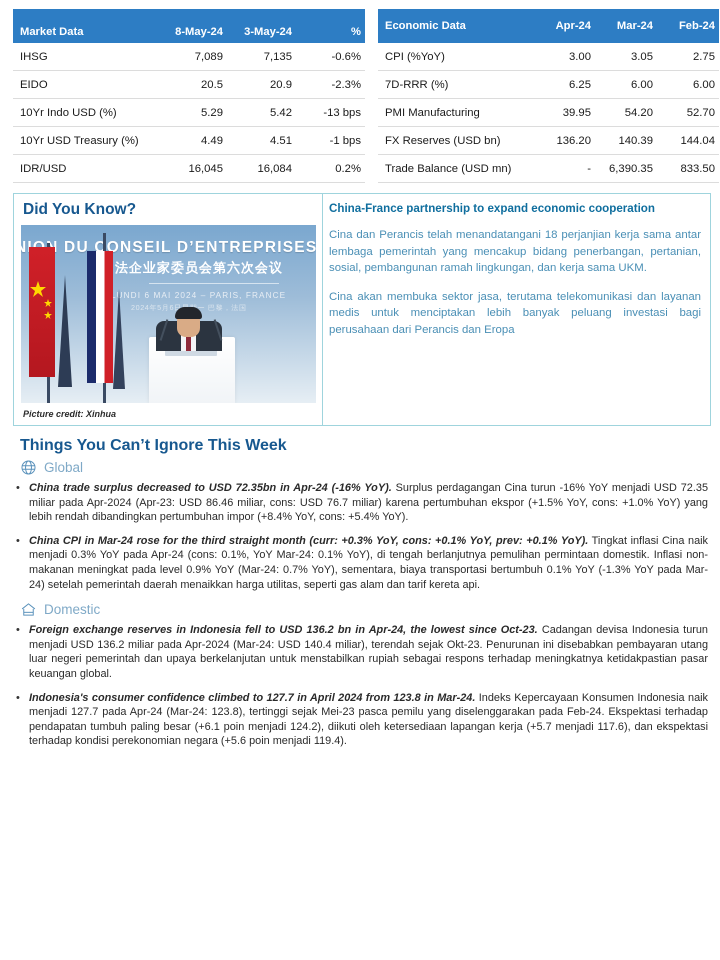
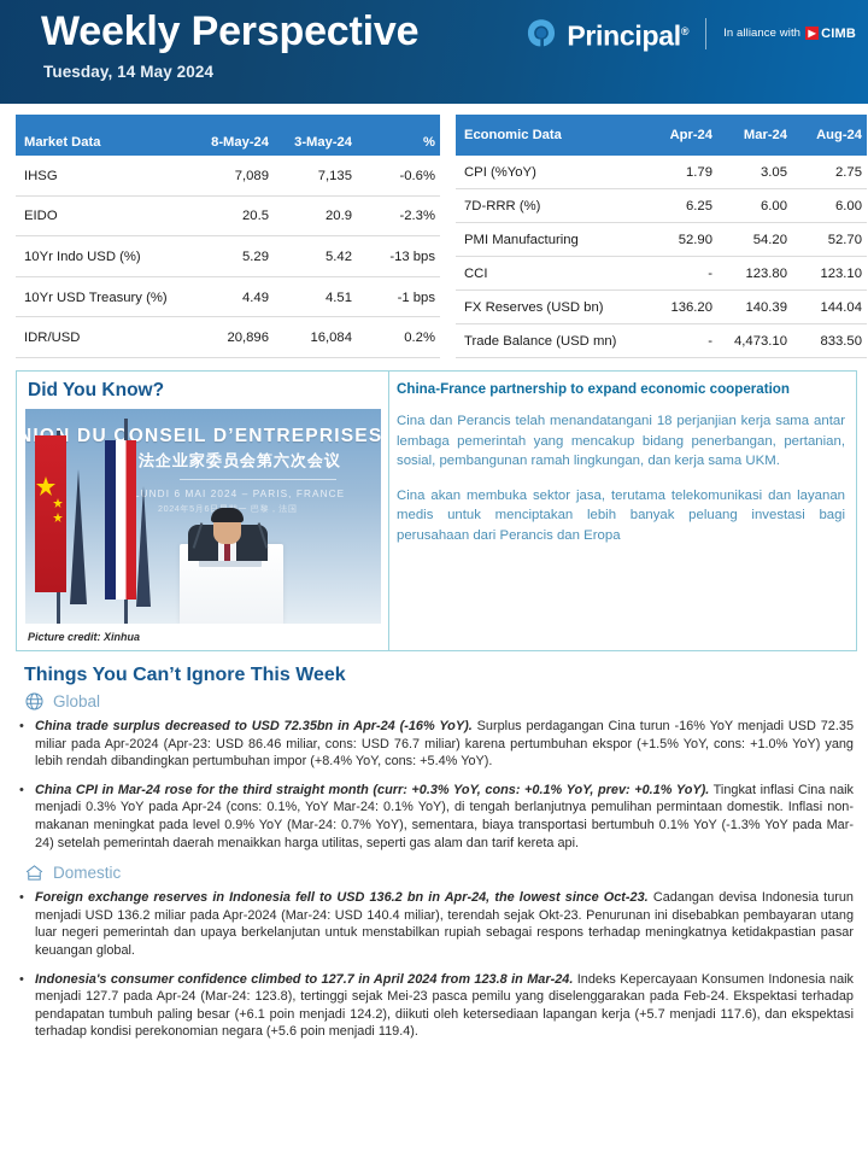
+ Weekly Perspective
+ Tuesday, 14 May 2024
+ Principal®
+ In alliance with
+ ▶
+ CIMB
  Market Data	8-May-24	3-May-24	%
  IHSG	7,089	7,135	-0.6%
  EIDO	20.5	20.9	-2.3%
  10Yr Indo USD (%)	5.29	5.42	-13 bps
  10Yr USD Treasury (%)	4.49	4.51	-1 bps
- IDR/USD	16,045	16,084	0.2%
+ IDR/USD	20,896	16,084	0.2%
- Economic Data	Apr-24	Mar-24	Feb-24
+ Economic Data	Apr-24	Mar-24	Aug-24
- CPI (%YoY)	3.00	3.05	2.75
+ CPI (%YoY)	1.79	3.05	2.75
  7D-RRR (%)	6.25	6.00	6.00
- PMI Manufacturing	39.95	54.20	52.70
+ PMI Manufacturing	52.90	54.20	52.70
+ CCI	-	123.80	123.10
  FX Reserves (USD bn)	136.20	140.39	144.04
- Trade Balance (USD mn)	-	6,390.35	833.50
+ Trade Balance (USD mn)	-	4,473.10	833.50
  Did You Know?
  N DU CONSEIL D’ENTREPRISES
  法企业家委员会第六次会议
  LUNDI 6 MAI 2024 – PARIS, FRANCE
  2024年5月6日一 巴黎，法国
  Picture credit: Xinhua
  China-France partnership to expand economic cooperation
  Cina dan Perancis telah menandatangani 18 perjanjian kerja sama antar lembaga pemerintah yang mencakup bidang penerbangan, pertanian, sosial, pembangunan ramah lingkungan, dan kerja sama UKM.
  Cina akan membuka sektor jasa, terutama telekomunikasi dan layanan medis untuk menciptakan lebih banyak peluang investasi bagi perusahaan dari Perancis dan Eropa
  Things You Can’t Ignore This Week
  Global
  •
  China trade surplus decreased to USD 72.35bn in Apr-24 (-16% YoY). Surplus perdagangan Cina turun -16% YoY menjadi USD 72.35 miliar pada Apr-2024 (Apr-23: USD 86.46 miliar, cons: USD 76.7 miliar) karena pertumbuhan ekspor (+1.5% YoY, cons: +1.0% YoY) yang lebih rendah dibandingkan pertumbuhan impor (+8.4% YoY, cons: +5.4% YoY).
  •
  China CPI in Mar-24 rose for the third straight month (curr: +0.3% YoY, cons: +0.1% YoY, prev: +0.1% YoY). Tingkat inflasi Cina naik menjadi 0.3% YoY pada Apr-24 (cons: 0.1%, YoY Mar-24: 0.1% YoY), di tengah berlanjutnya pemulihan permintaan domestik. Inflasi non-makanan meningkat pada level 0.9% YoY (Mar-24: 0.7% YoY), sementara, biaya transportasi bertumbuh 0.1% YoY (-1.3% YoY pada Mar-24) setelah pemerintah daerah menaikkan harga utilitas, seperti gas alam dan tarif kereta api.
  Domestic
  •
  Foreign exchange reserves in Indonesia fell to USD 136.2 bn in Apr-24, the lowest since Oct-23. Cadangan devisa Indonesia turun menjadi USD 136.2 miliar pada Apr-2024 (Mar-24: USD 140.4 miliar), terendah sejak Okt-23. Penurunan ini disebabkan pembayaran utang luar negeri pemerintah dan upaya berkelanjutan untuk menstabilkan rupiah sebagai respons terhadap meningkatnya ketidakpastian pasar keuangan global.
  •
  Indonesia's consumer confidence climbed to 127.7 in April 2024 from 123.8 in Mar-24. Indeks Kepercayaan Konsumen Indonesia naik menjadi 127.7 pada Apr-24 (Mar-24: 123.8), tertinggi sejak Mei-23 pasca pemilu yang diselenggarakan pada Feb-24. Ekspektasi terhadap pendapatan tumbuh paling besar (+6.1 poin menjadi 124.2), diikuti oleh ketersediaan lapangan kerja (+5.7 menjadi 117.6), dan ekspektasi terhadap kondisi perekonomian negara (+5.6 poin menjadi 119.4).
